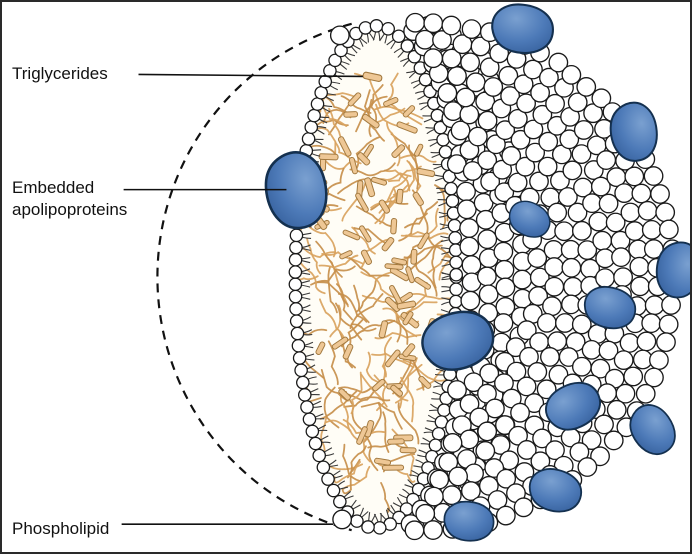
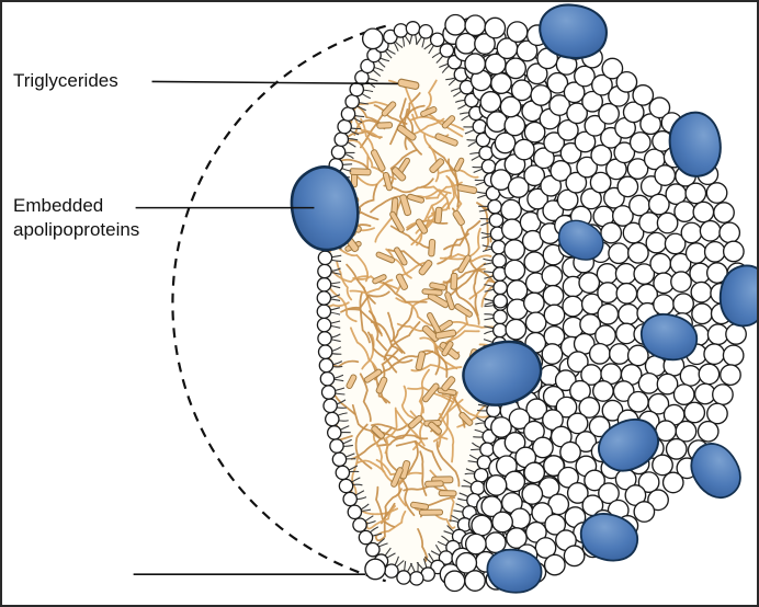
  Triglycerides
  Embedded apolipoproteins
- Phospholipid
